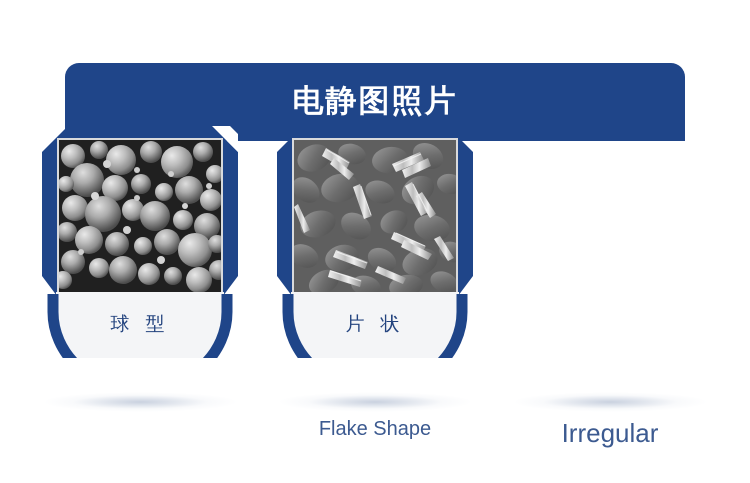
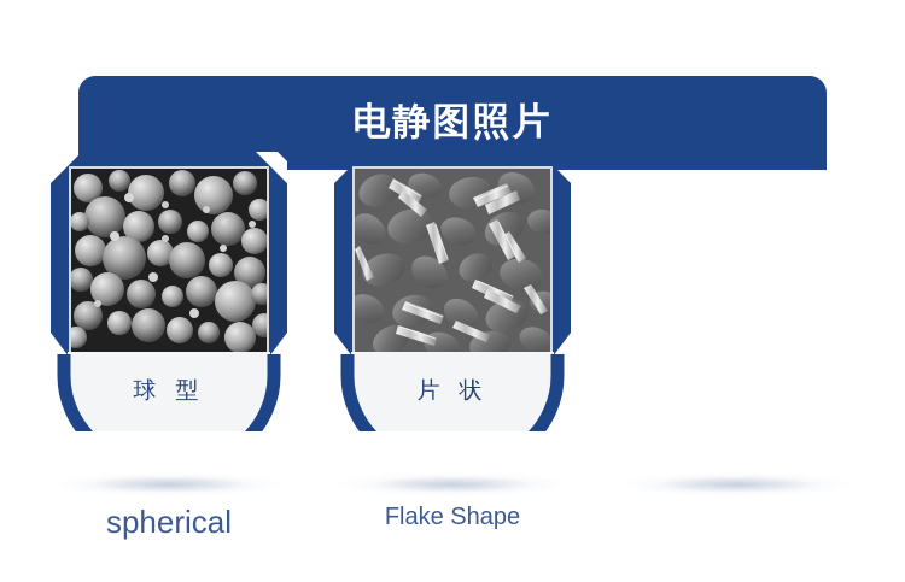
  电静图照片
  球 型
  片 状
+ spherical
  Flake Shape
- Irregular
